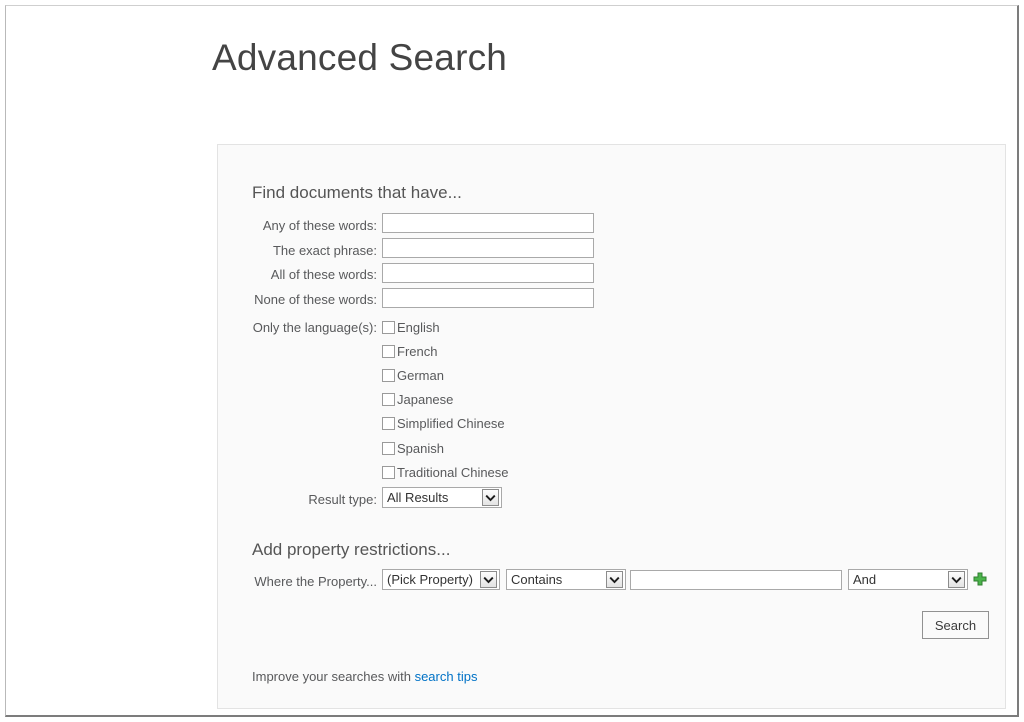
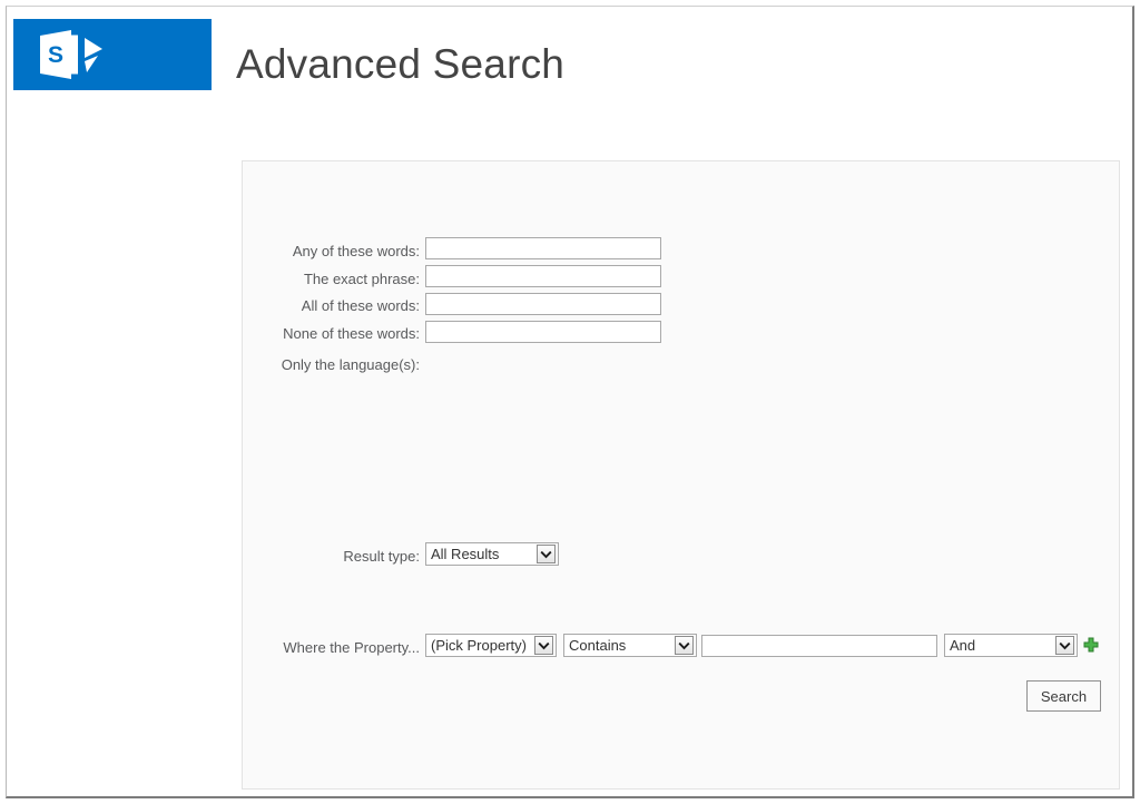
+ S
  Advanced Search
- Find documents that have...
  Any of these words:
  The exact phrase:
  All of these words:
  None of these words:
  Only the language(s):
- English
- French
- German
- Japanese
- Simplified Chinese
- Spanish
- Traditional Chinese
  Result type:
  All Results
- Add property restrictions...
  Where the Property...
  (Pick Property)
  Contains
  And
  Search
- Improve your searches with search tips
